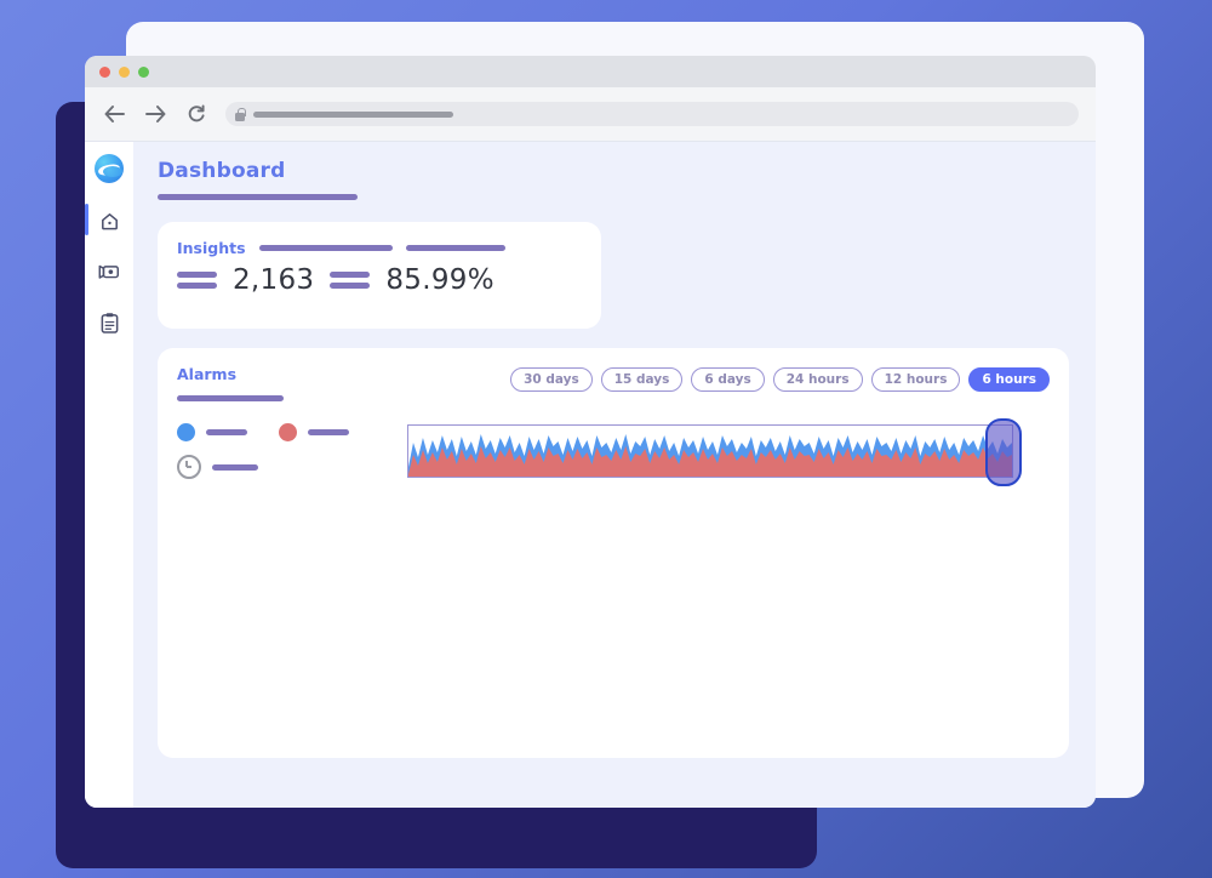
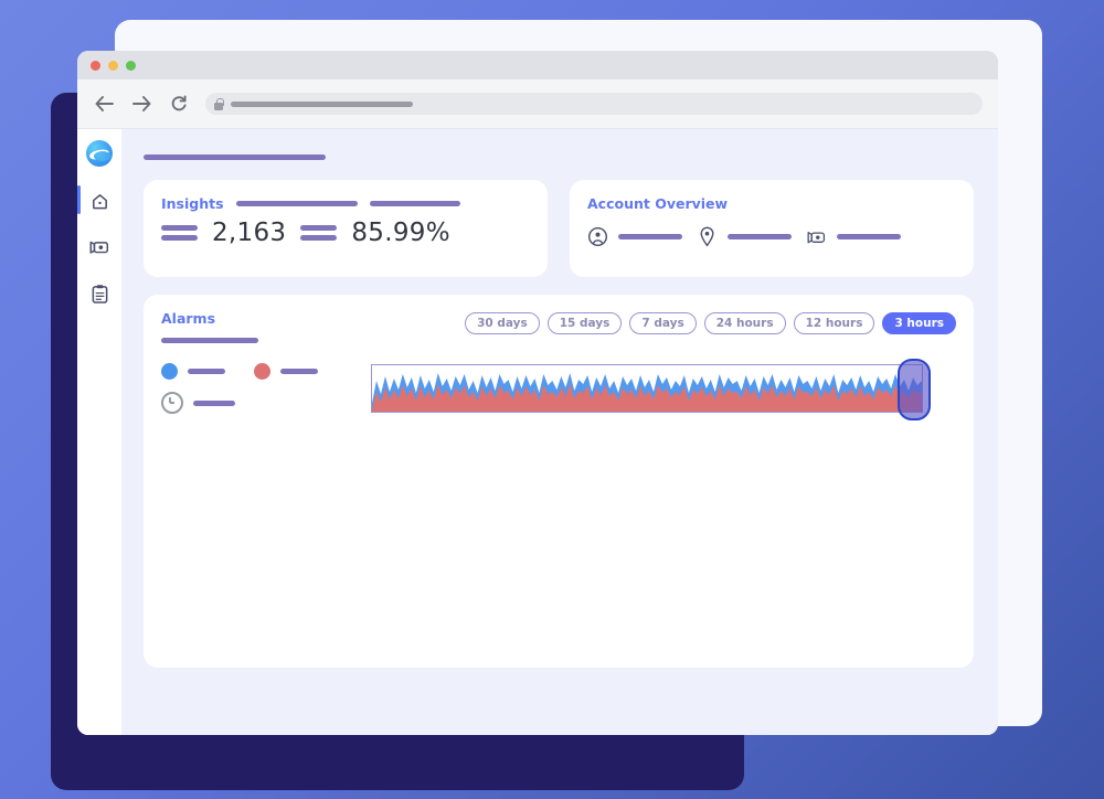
- Dashboard
  Insights
  2,163
  85.99%
+ Account Overview
  Alarms
  30 days
  15 days
- 6 days
+ 7 days
  24 hours
  12 hours
- 6 hours
+ 3 hours
